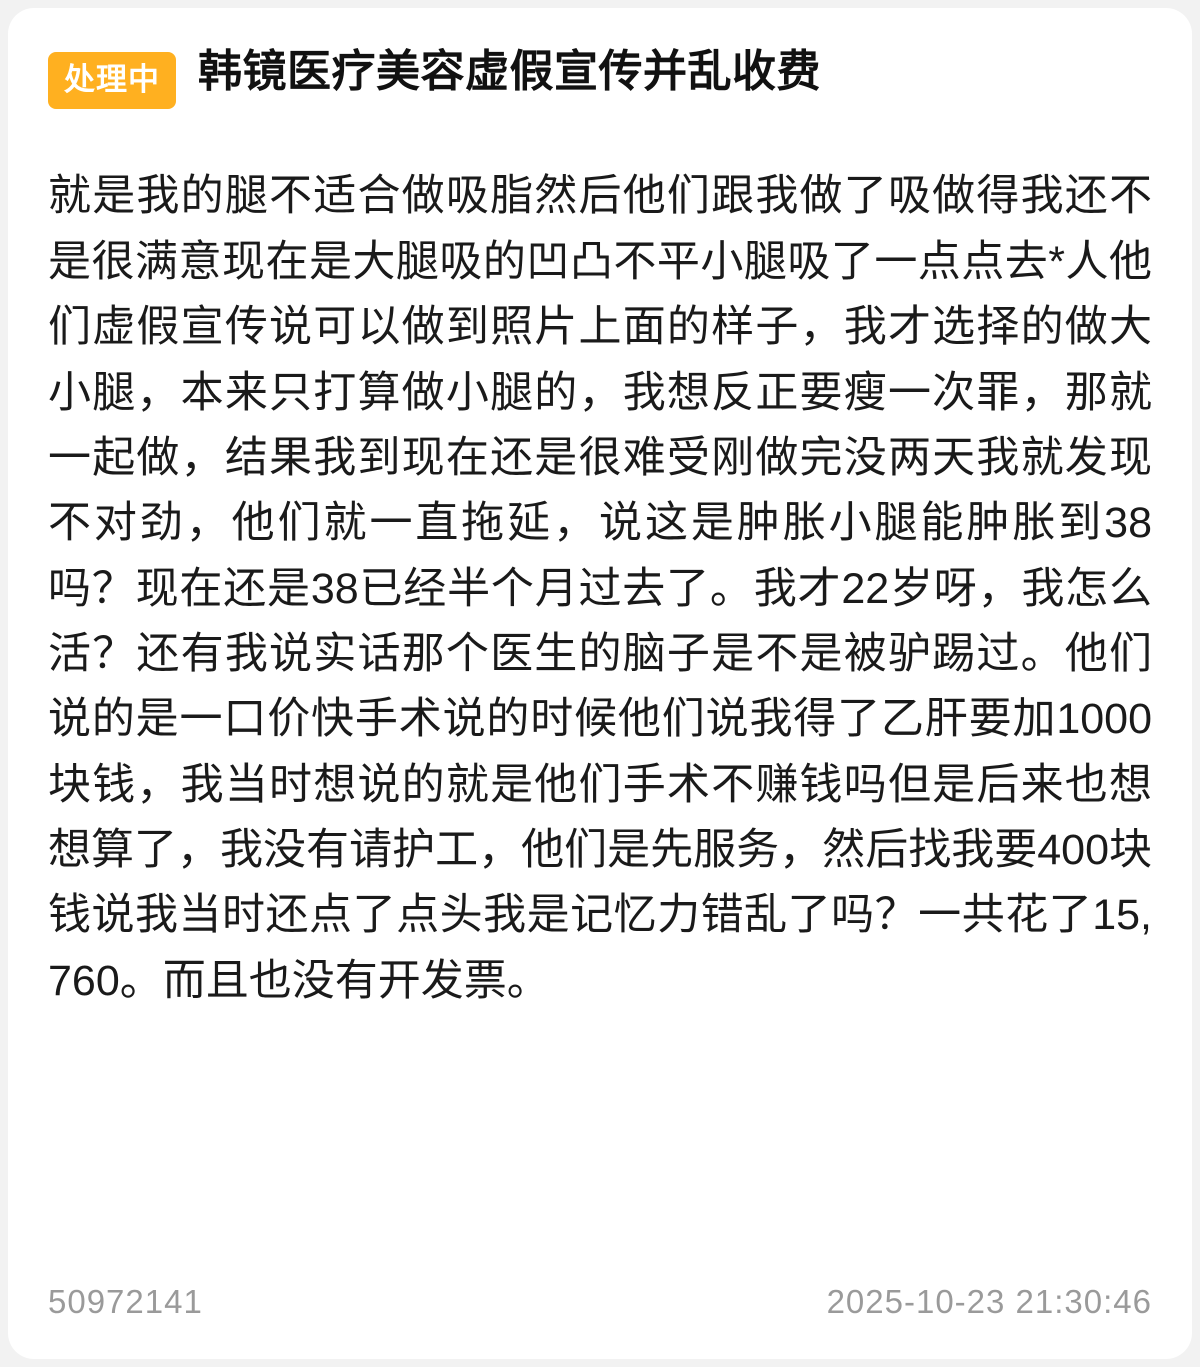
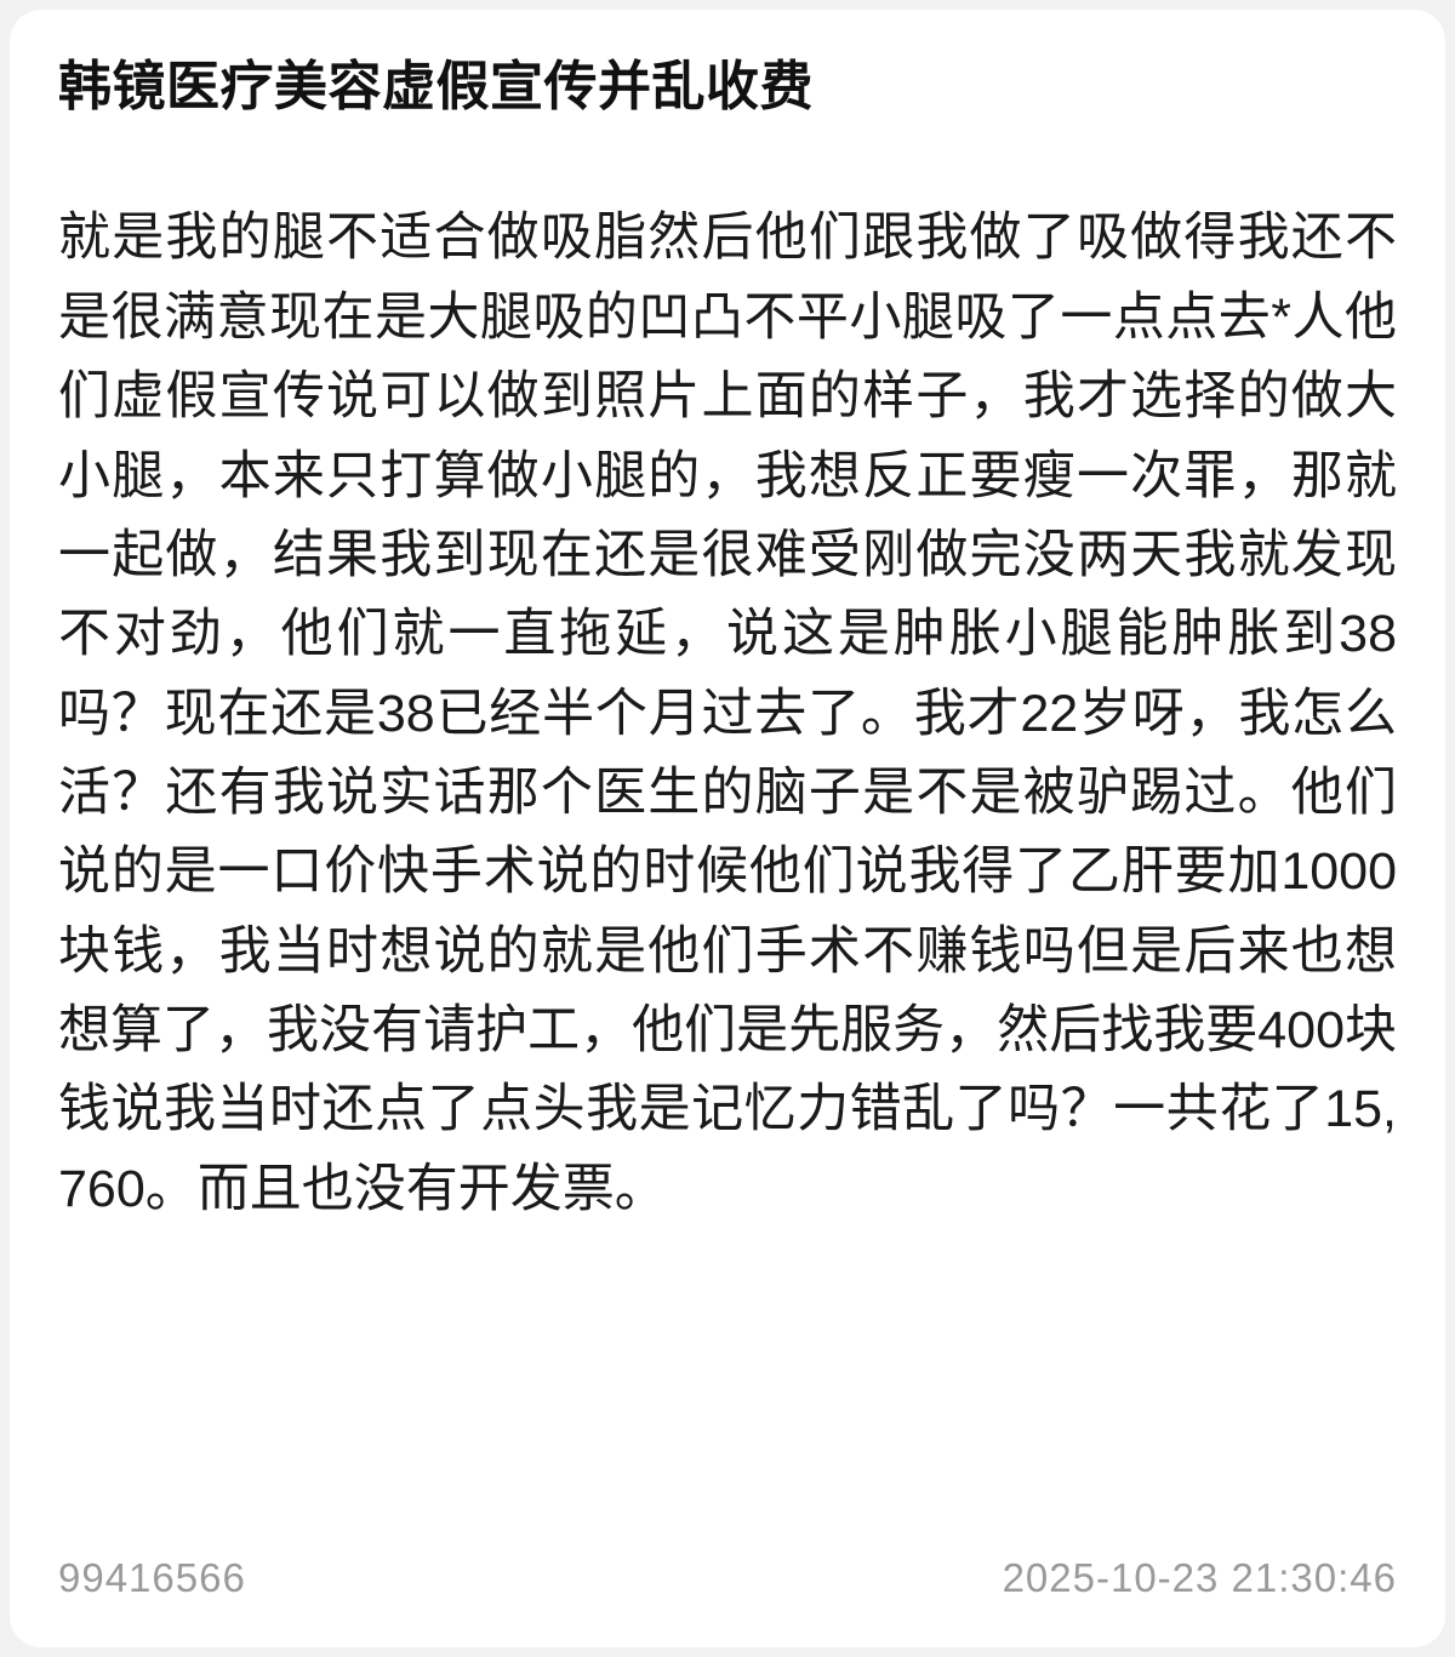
- 处理中
  韩镜医疗美容虚假宣传并乱收费
  就是我的腿不适合做吸脂然后他们跟我做了吸做得我还不是很满意现在是大腿吸的凹凸不平小腿吸了一点点去*人他们虚假宣传说可以做到照片上面的样子，我才选择的做大小腿，本来只打算做小腿的，我想反正要瘦一次罪，那就一起做，结果我到现在还是很难受刚做完没两天我就发现不对劲，他们就一直拖延，说这是肿胀小腿能肿胀到38吗？现在还是38已经半个月过去了。我才22岁呀，我怎么活？还有我说实话那个医生的脑子是不是被驴踢过。他们说的是一口价快手术说的时候他们说我得了乙肝要加1000块钱，我当时想说的就是他们手术不赚钱吗但是后来也想想算了，我没有请护工，他们是先服务，然后找我要400块钱说我当时还点了点头我是记忆力错乱了吗？一共花了15,760。而且也没有开发票。
- 50972141
+ 99416566
  2025-10-23 21:30:46
